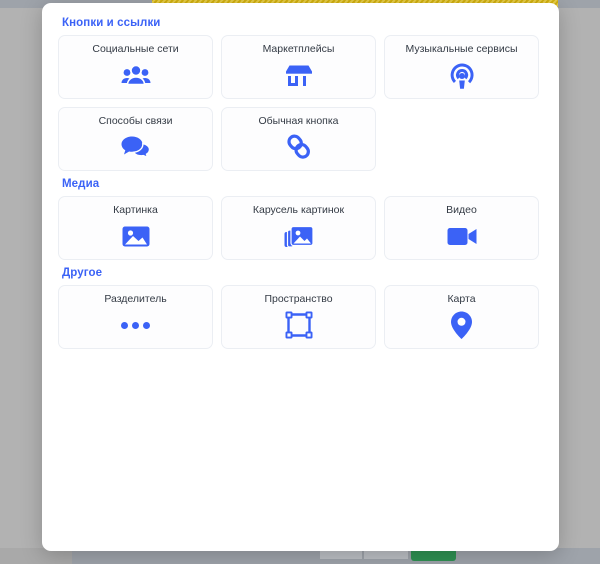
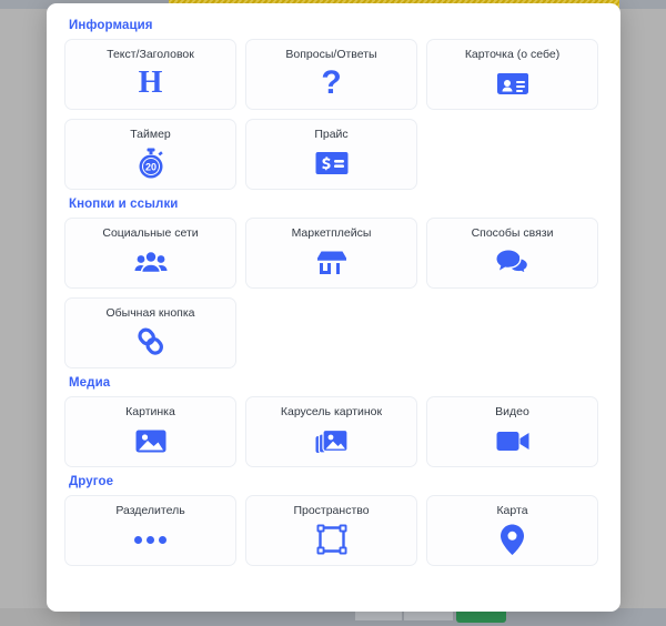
+ Информация
+ Текст/Заголовок
+ H
+ Вопросы/Ответы
+ ?
+ Карточка (о себе)
+ Таймер
+ 20
+ Прайс
  Кнопки и ссылки
  Социальные сети
  Маркетплейсы
- Музыкальные сервисы
  Способы связи
  Обычная кнопка
  Медиа
  Картинка
  Карусель картинок
  Видео
  Другое
  Разделитель
  Пространство
  Карта
